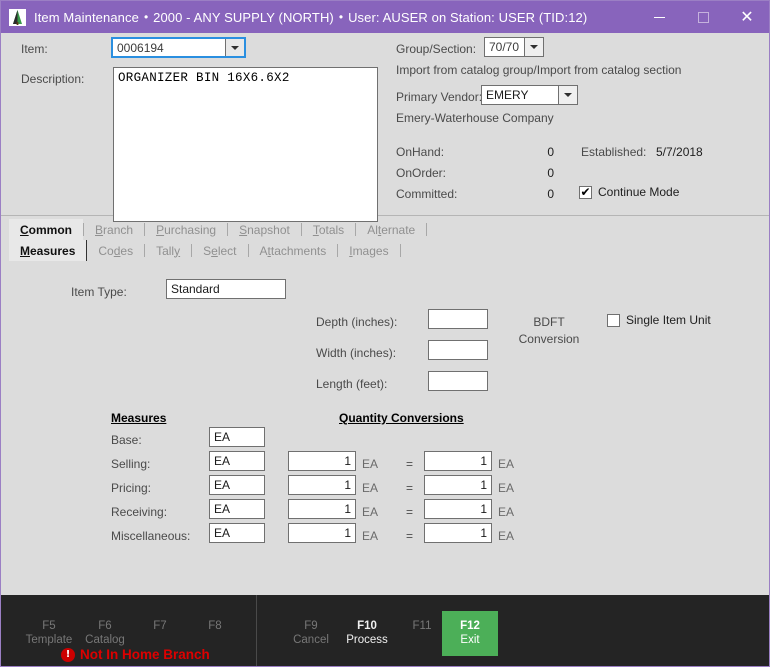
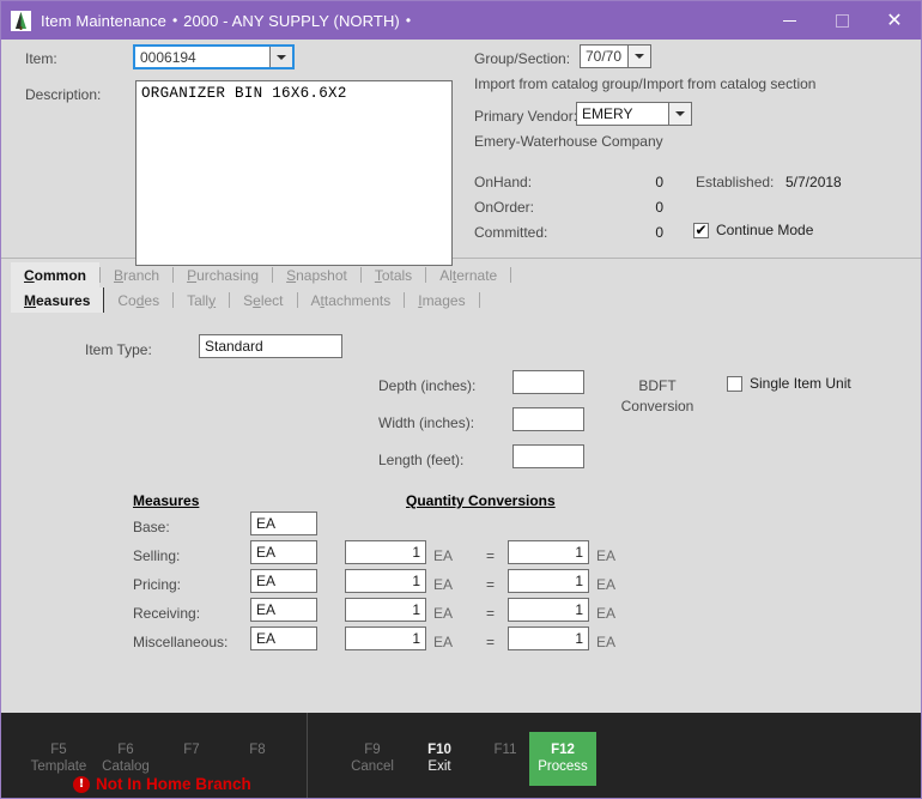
  Item Maintenance
  •
  2000 - ANY SUPPLY (NORTH)
  •
- User: AUSER on Station: USER (TID:12)
  ✕
  Item:
  0006194
  Description:
  ORGANIZER BIN 16X6.6X2
  Group/Section:
  70/70
  Import from catalog group/Import from catalog section
  Primary Vendor
  EMERY
  Emery-Waterhouse Company
  OnHand:
  0
  Established:
  5/7/2018
  OnOrder:
  0
  Committed:
  0
  ✔
  Continue Mode
  Common
  Branch
  Purchasing
  Snapshot
  Totals
  Alternate
  Measures
  Codes
  Tally
  Select
  Attachments
  Images
  Item Type:
  Standard
  Depth (inches):
  Width (inches):
  Length (feet):
  BDFT
  Conversion
  Single Item Unit
  Measures
  Quantity Conversions
  Base:
  EA
  Selling:
  EA
  1
  EA
  =
  1
  EA
  Pricing:
  EA
  1
  EA
  =
  1
  EA
  Receiving:
  EA
  1
  EA
  =
  1
  EA
  Miscellaneous:
  EA
  1
  EA
  =
  1
  EA
  F5
  Template
  F6
  Catalog
  F7
  F8
  !
  Not In Home Branch
  F9
  Cancel
  F10
- Process
+ Exit
  F11
  F12
- Exit
+ Process
